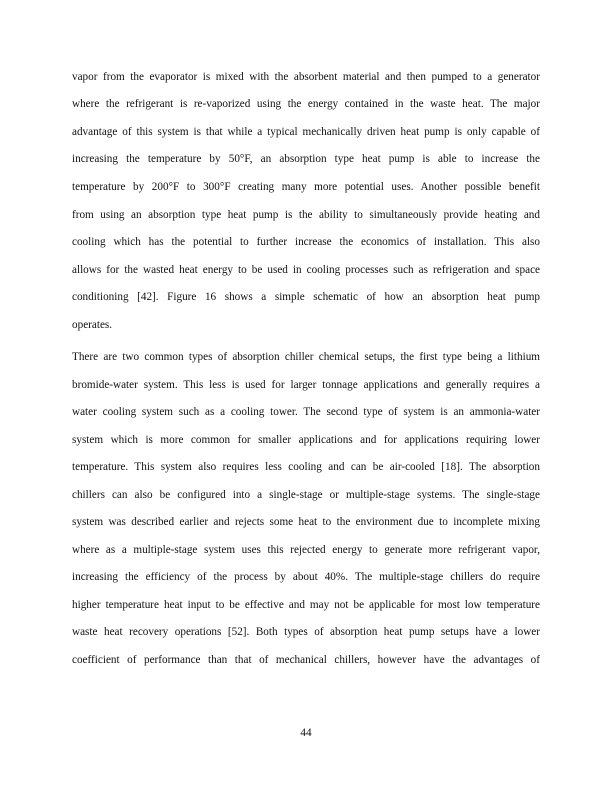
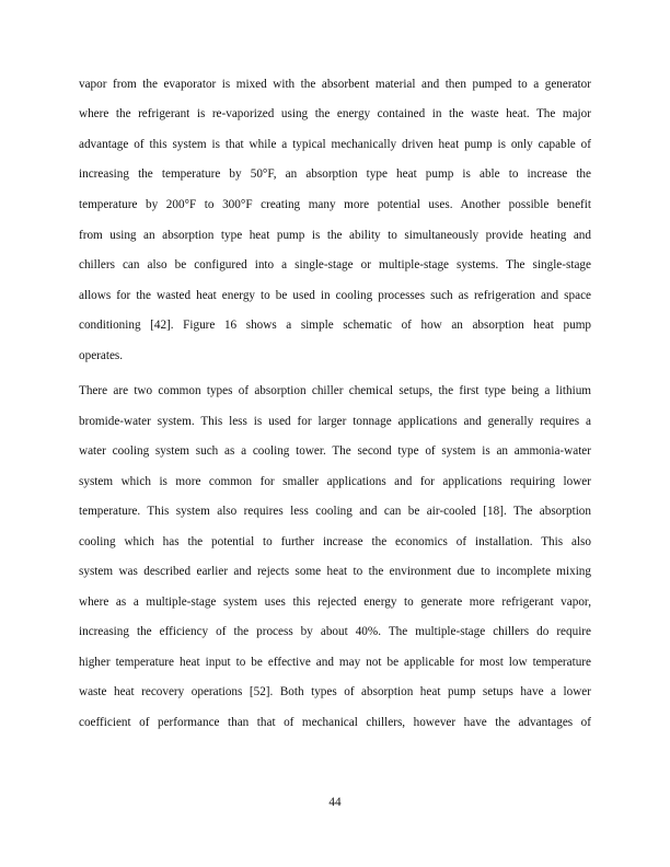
  vapor from the evaporator is mixed with the absorbent material and then pumped to a generator
  where the refrigerant is re-vaporized using the energy contained in the waste heat. The major
  advantage of this system is that while a typical mechanically driven heat pump is only capable of
  increasing the temperature by 50°F, an absorption type heat pump is able to increase the
  temperature by 200°F to 300°F creating many more potential uses. Another possible benefit
  from using an absorption type heat pump is the ability to simultaneously provide heating and
- cooling which has the potential to further increase the economics of installation. This also
+ chillers can also be configured into a single-stage or multiple-stage systems. The single-stage
  allows for the wasted heat energy to be used in cooling processes such as refrigeration and space
  conditioning [42]. Figure 16 shows a simple schematic of how an absorption heat pump
  operates.
  There are two common types of absorption chiller chemical setups, the first type being a lithium
  bromide-water system. This less is used for larger tonnage applications and generally requires a
  water cooling system such as a cooling tower. The second type of system is an ammonia-water
  system which is more common for smaller applications and for applications requiring lower
  temperature. This system also requires less cooling and can be air-cooled [18]. The absorption
- chillers can also be configured into a single-stage or multiple-stage systems. The single-stage
+ cooling which has the potential to further increase the economics of installation. This also
  system was described earlier and rejects some heat to the environment due to incomplete mixing
  where as a multiple-stage system uses this rejected energy to generate more refrigerant vapor,
  increasing the efficiency of the process by about 40%. The multiple-stage chillers do require
  higher temperature heat input to be effective and may not be applicable for most low temperature
  waste heat recovery operations [52]. Both types of absorption heat pump setups have a lower
  coefficient of performance than that of mechanical chillers, however have the advantages of
  44
